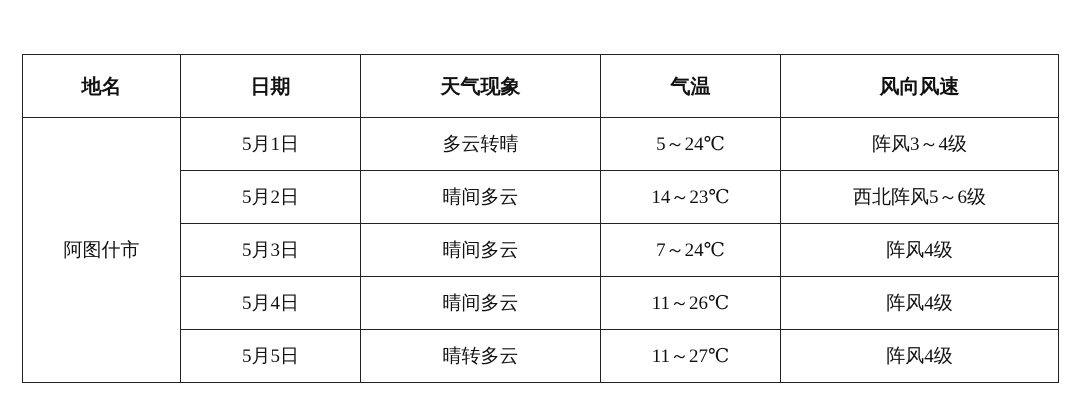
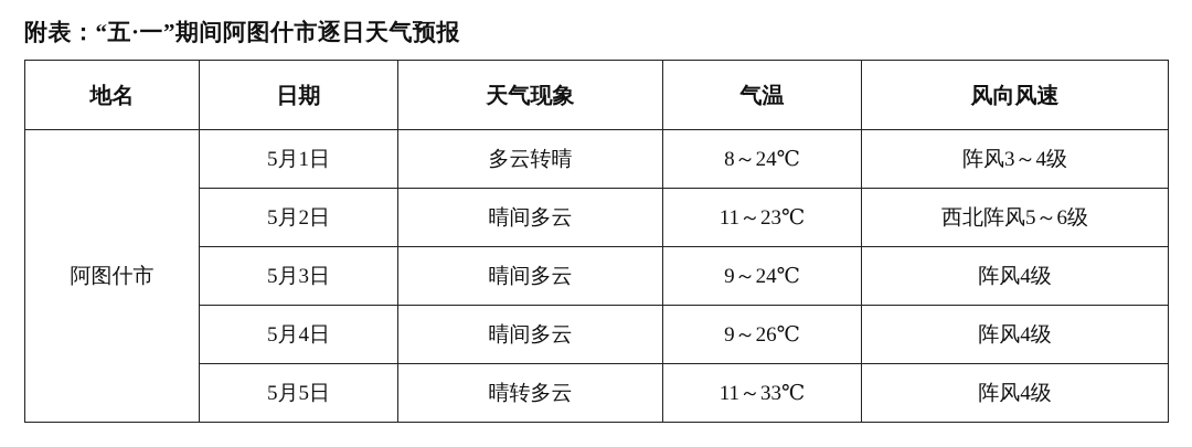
+ 附表：“五·一”期间阿图什市逐日天气预报
  地名	日期	天气现象	气温	风向风速
- 阿图什市	5月1日	多云转晴	5～24℃	阵风3～4级
+ 阿图什市	5月1日	多云转晴	8～24℃	阵风3～4级
- 5月2日	晴间多云	14～23℃	西北阵风5～6级
+ 5月2日	晴间多云	11～23℃	西北阵风5～6级
- 5月3日	晴间多云	7～24℃	阵风4级
+ 5月3日	晴间多云	9～24℃	阵风4级
- 5月4日	晴间多云	11～26℃	阵风4级
+ 5月4日	晴间多云	9～26℃	阵风4级
- 5月5日	晴转多云	11～27℃	阵风4级
+ 5月5日	晴转多云	11～33℃	阵风4级
